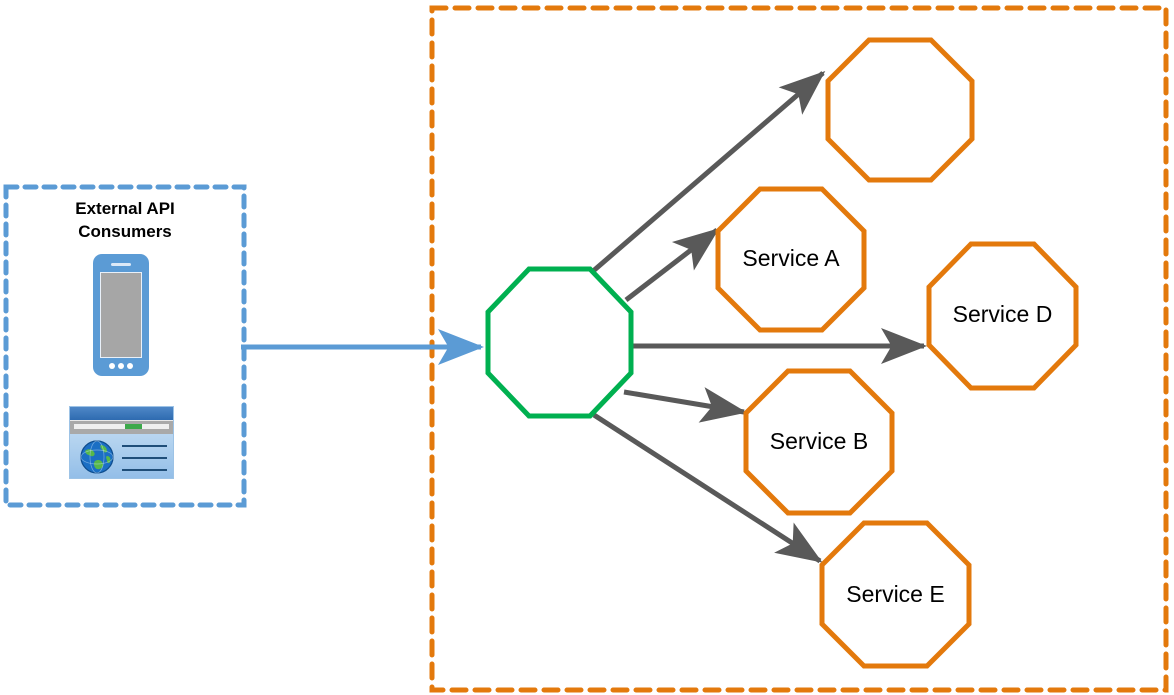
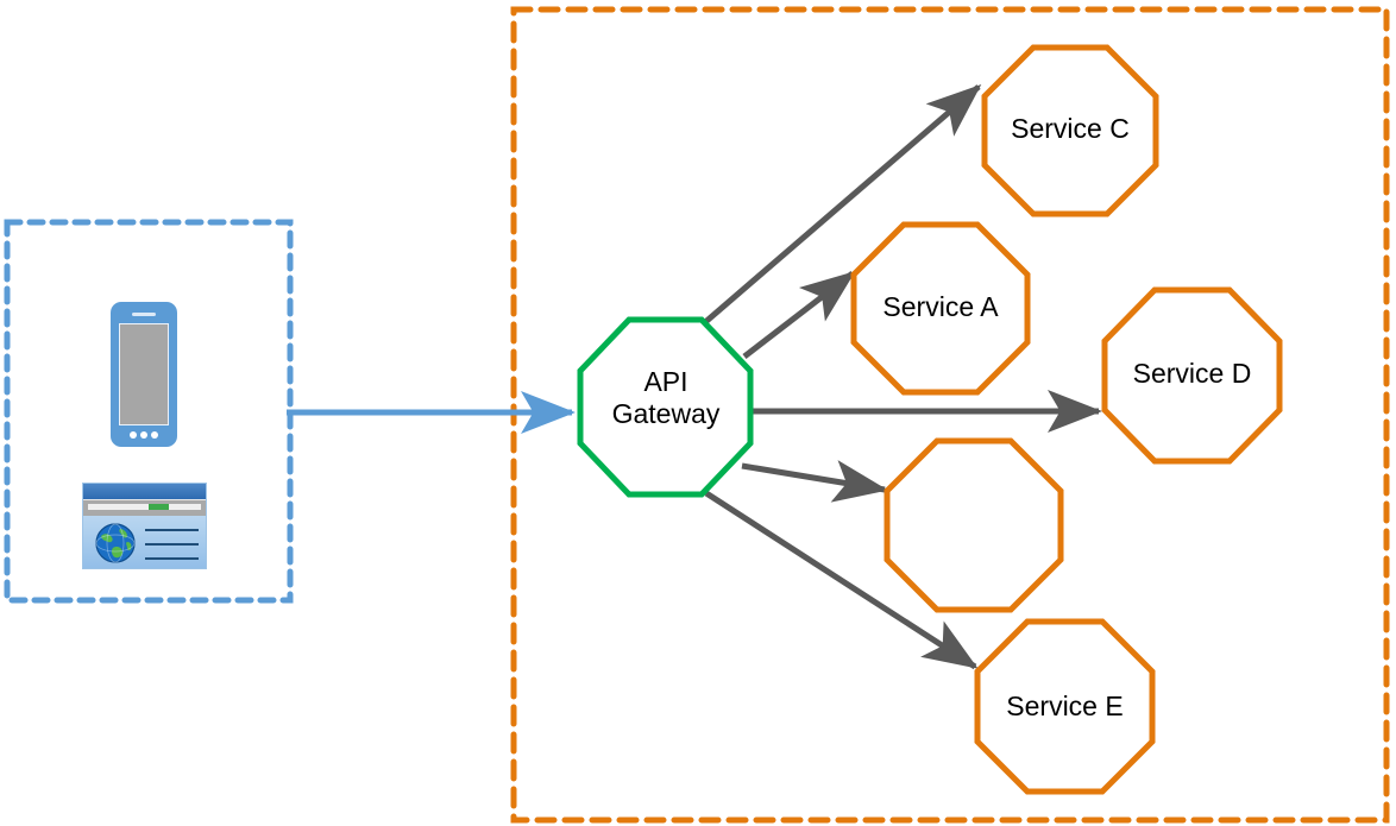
+ API
+ Gateway
+ Service C
  Service A
  Service D
- Service B
  Service E
- External API
- Consumers
